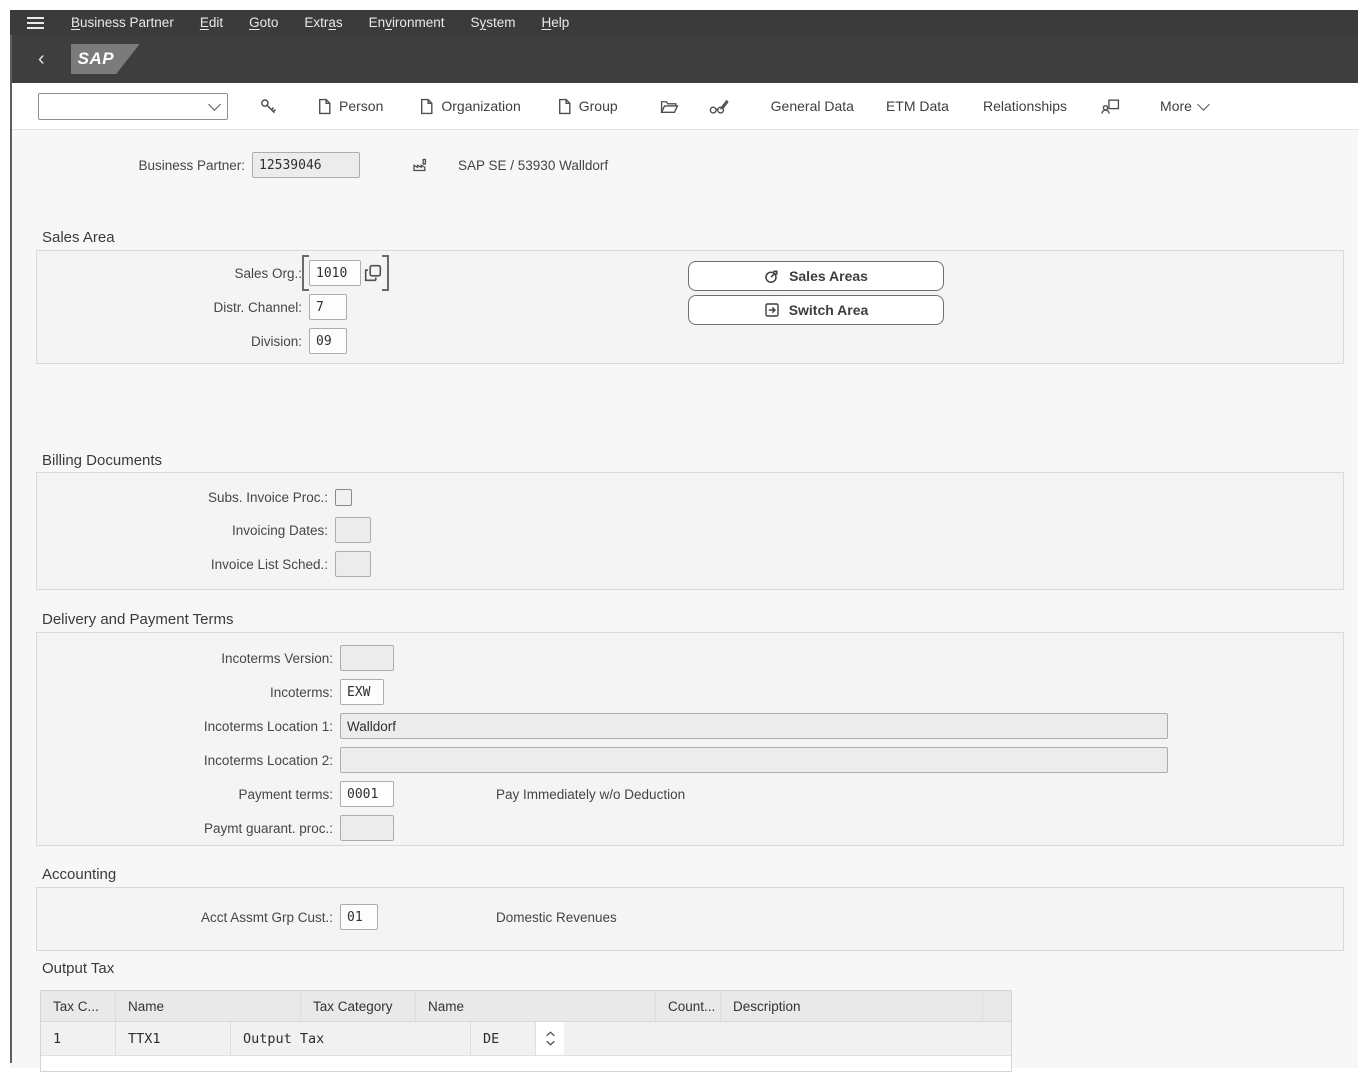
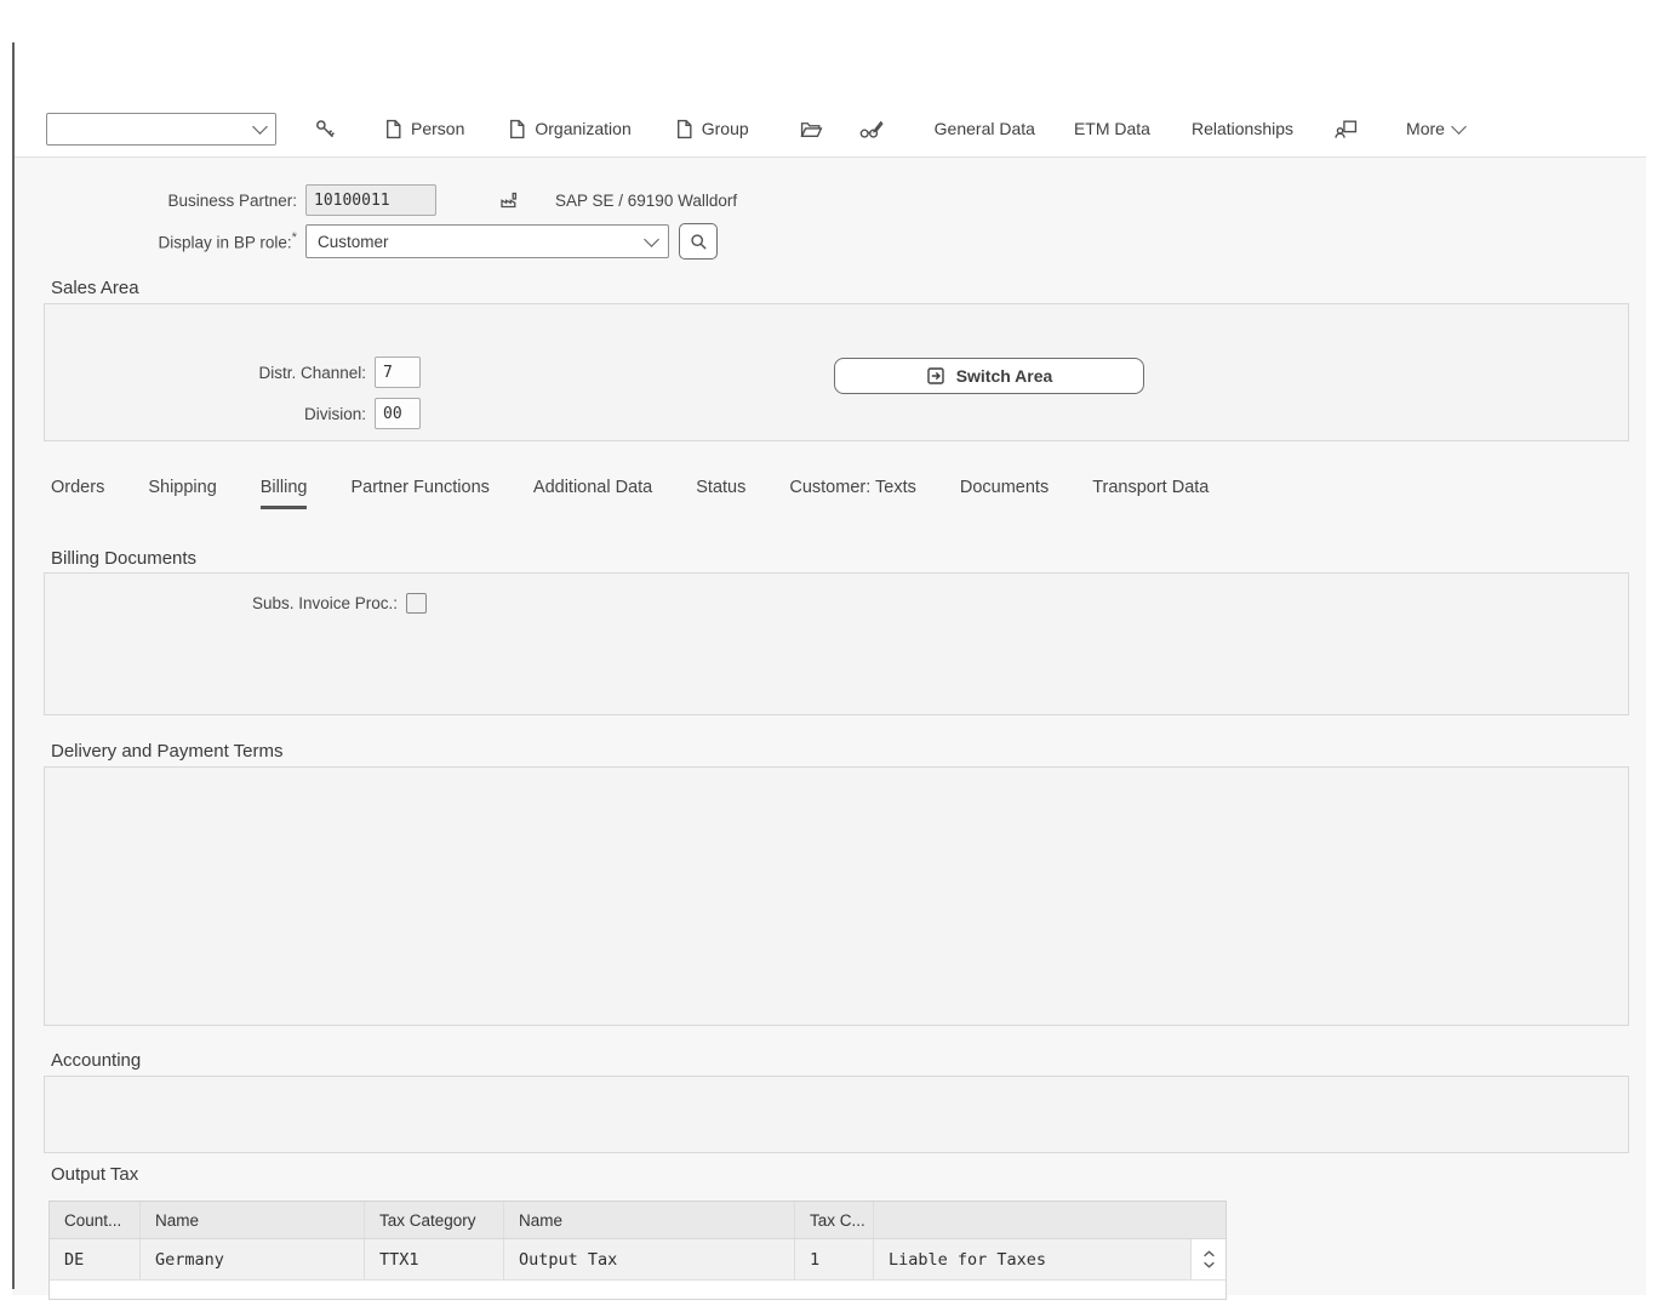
- Business Partner
- Edit
- Goto
- Extras
- Environment
- System
- Help
- ‹
- SAP
  Person
  Organization
  Group
  General Data
  ETM Data
  Relationships
  More
  Business Partner:
- 12539046
+ 10100011
- SAP SE / 53930 Walldorf
+ SAP SE / 69190 Walldorf
+ Display in BP role:*
+ Customer
  Sales Area
- Sales Org.:
- 1010
  Distr. Channel:
  7
  Division:
- 09
+ 00
- Sales Areas
  Switch Area
+ Orders
+ Shipping
+ Billing
+ Partner Functions
+ Additional Data
+ Status
+ Customer: Texts
+ Documents
+ Transport Data
  Billing Documents
  Subs. Invoice Proc.:
- Invoicing Dates:
- Invoice List Sched.:
  Delivery and Payment Terms
- Incoterms Version:
- Incoterms:
- EXW
- Incoterms Location 1:
- Walldorf
- Incoterms Location 2:
- Payment terms:
- 0001
- Pay Immediately w/o Deduction
- Paymt guarant. proc.:
  Accounting
- Acct Assmt Grp Cust.:
- 01
- Domestic Revenues
  Output Tax
- Tax C...
+ Count...
  Name
  Tax Category
  Name
- Count...
+ Tax C...
- Description
- 1
+ DE
+ Germany
  TTX1
  Output Tax
- DE
+ 1
+ Liable for Taxes
